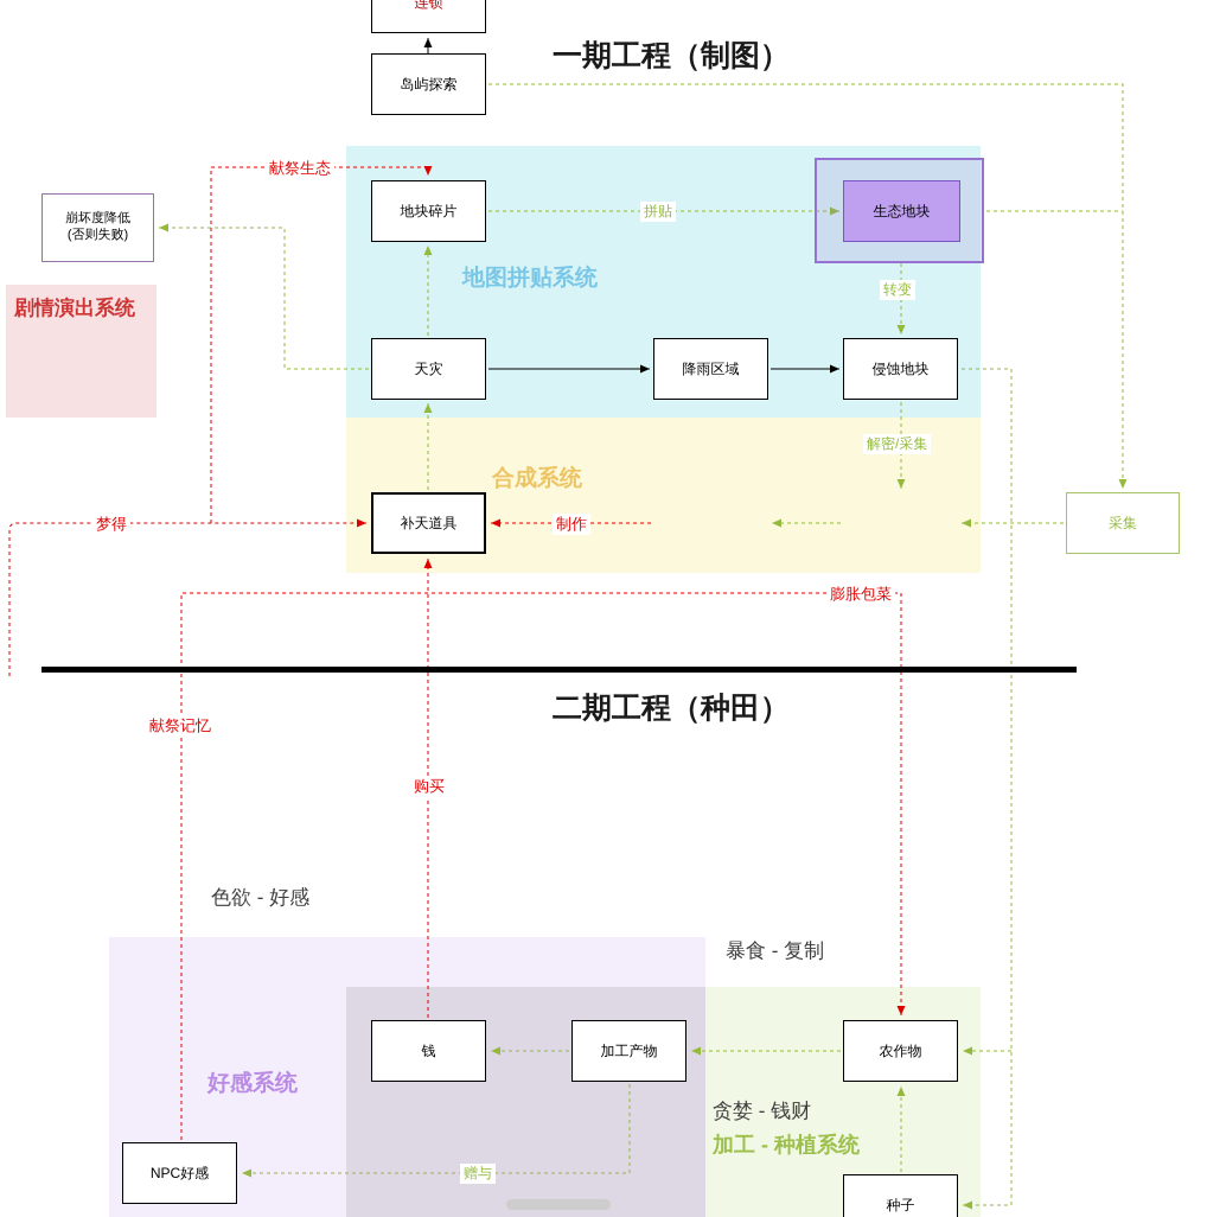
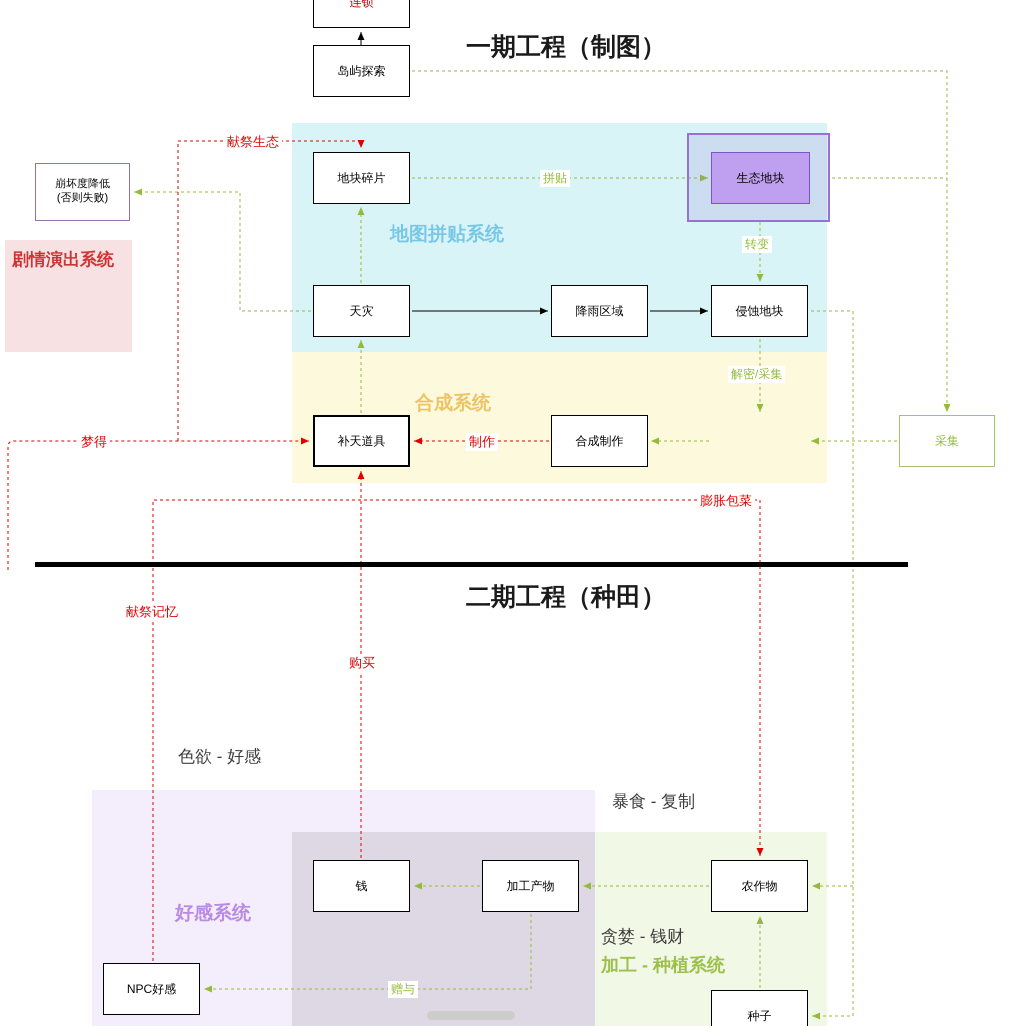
  地图拼贴系统
  合成系统
  剧情演出系统
  好感系统
  贪婪 - 钱财
  加工 - 种植系统
  一期工程（制图）
  二期工程（种田）
  色欲 - 好感
  暴食 - 复制
  连锁
  岛屿探索
  地块碎片
  生态地块
  天灾
  降雨区域
  侵蚀地块
  补天道具
+ 合成制作
  采集
  崩坏度降低
  (否则失败)
  钱
  加工产物
  农作物
  种子
  NPC好感
  拼贴
  转变
  解密/采集
  赠与
  制作
  献祭生态
  梦得
  膨胀包菜
  献祭记忆
  购买
